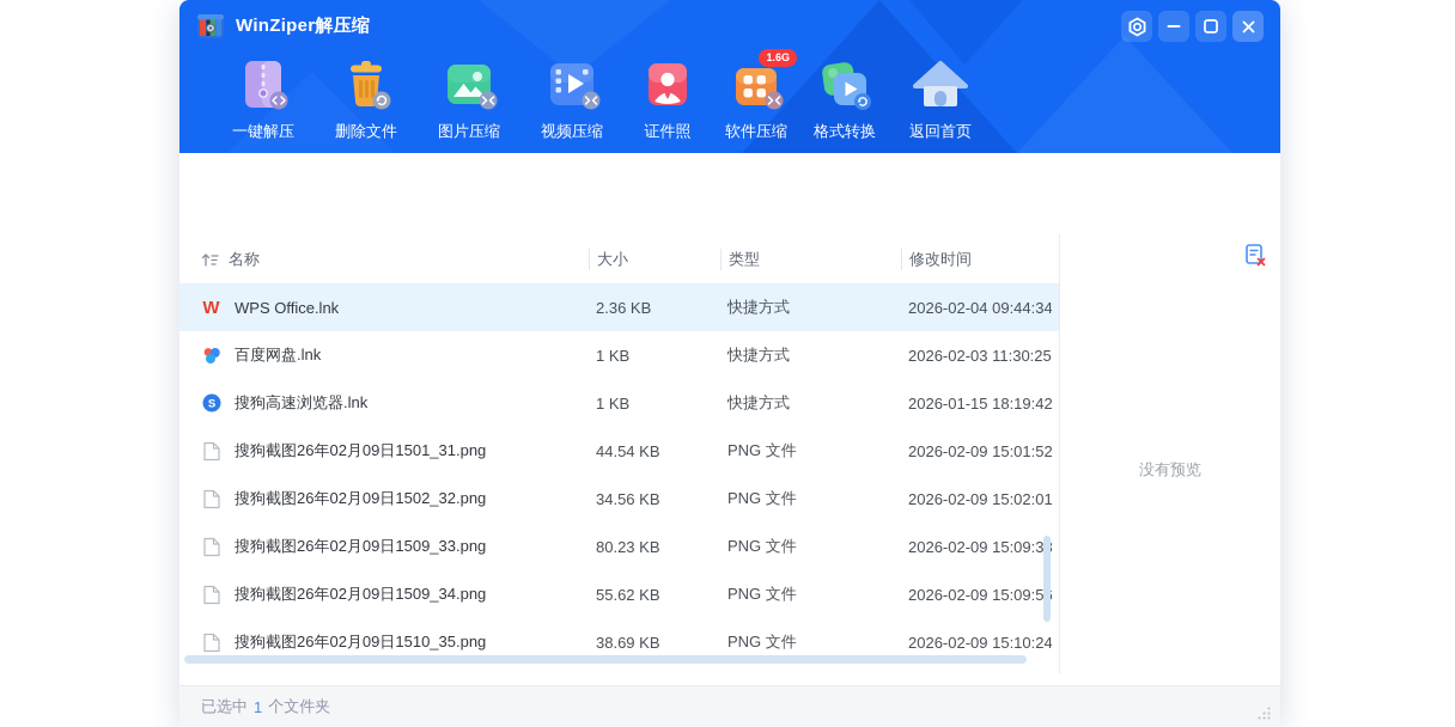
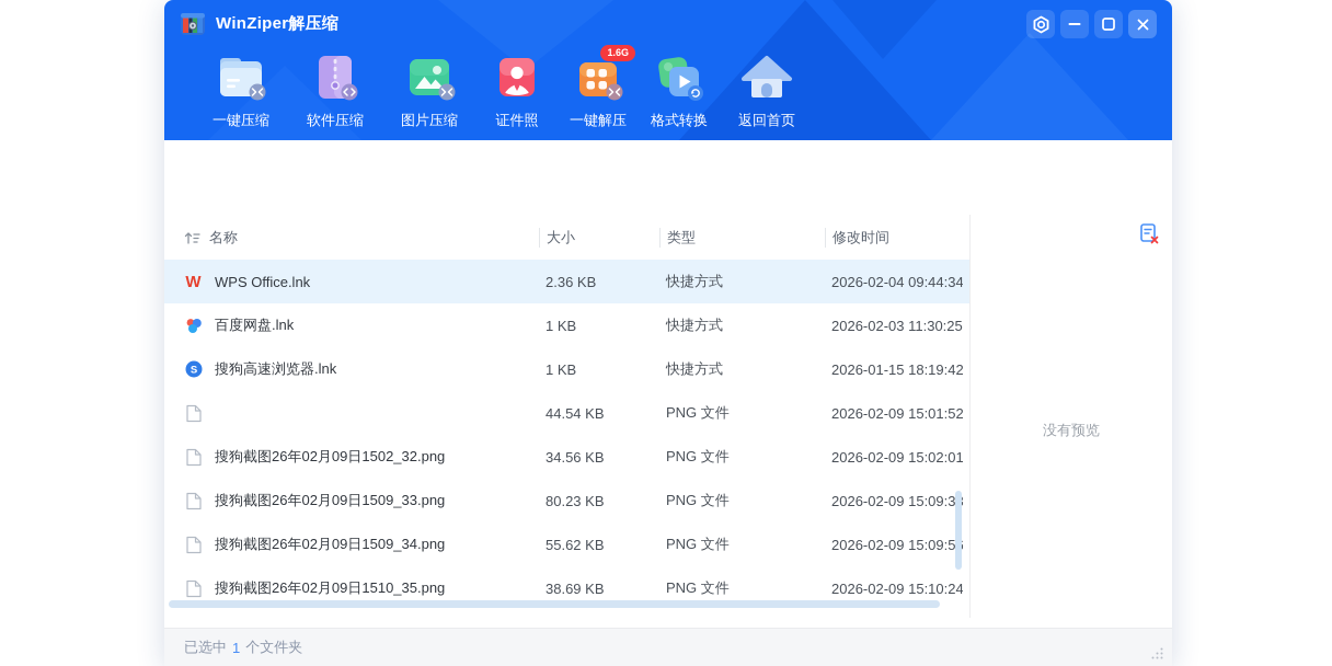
  WinZiper解压缩
+ 一键压缩
- 一键解压
+ 软件压缩
- 删除文件
  图片压缩
- 视频压缩
  证件照
  1.6G
- 软件压缩
+ 一键解压
  格式转换
  返回首页
  名称
  大小
  类型
  修改时间
  W
  WPS Office.lnk
  2.36 KB
  快捷方式
  2026-02-04 09:44:34
  百度网盘.lnk
  1 KB
  快捷方式
  2026-02-03 11:30:25
  S
  搜狗高速浏览器.lnk
  1 KB
  快捷方式
  2026-01-15 18:19:42
- 搜狗截图26年02月09日1501_31.png
  44.54 KB
  PNG 文件
  2026-02-09 15:01:52
  搜狗截图26年02月09日1502_32.png
  34.56 KB
  PNG 文件
  2026-02-09 15:02:01
  搜狗截图26年02月09日1509_33.png
  80.23 KB
  PNG 文件
  2026-02-09 15:09:3
  搜狗截图26年02月09日1509_34.png
  55.62 KB
  PNG 文件
  2026-02-09 15:09:5
  搜狗截图26年02月09日1510_35.png
  38.69 KB
  PNG 文件
  2026-02-09 15:10:24
  没有预览
  已选中
  1
  个文件夹
